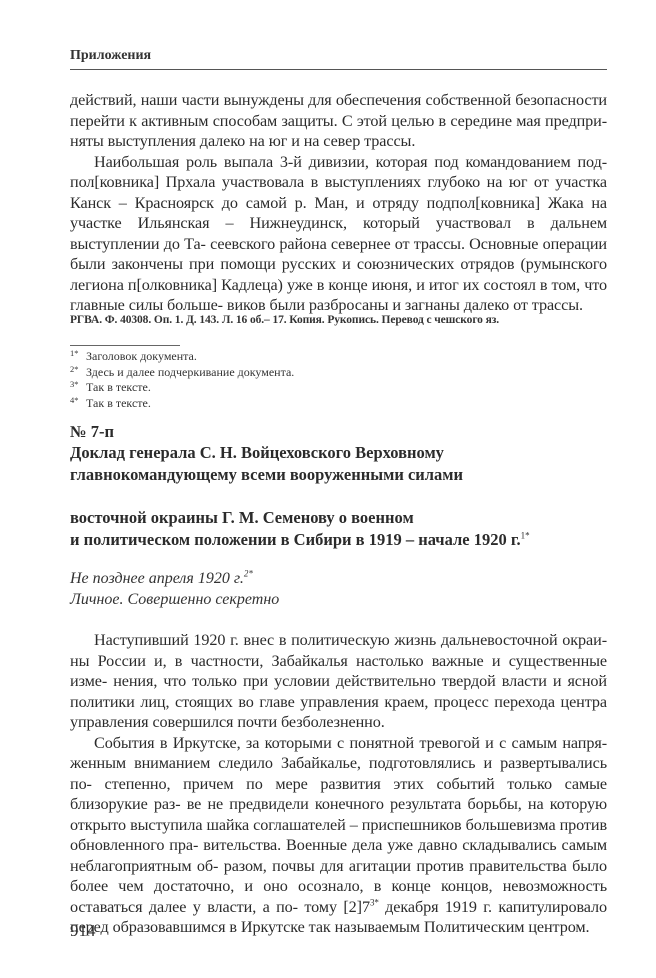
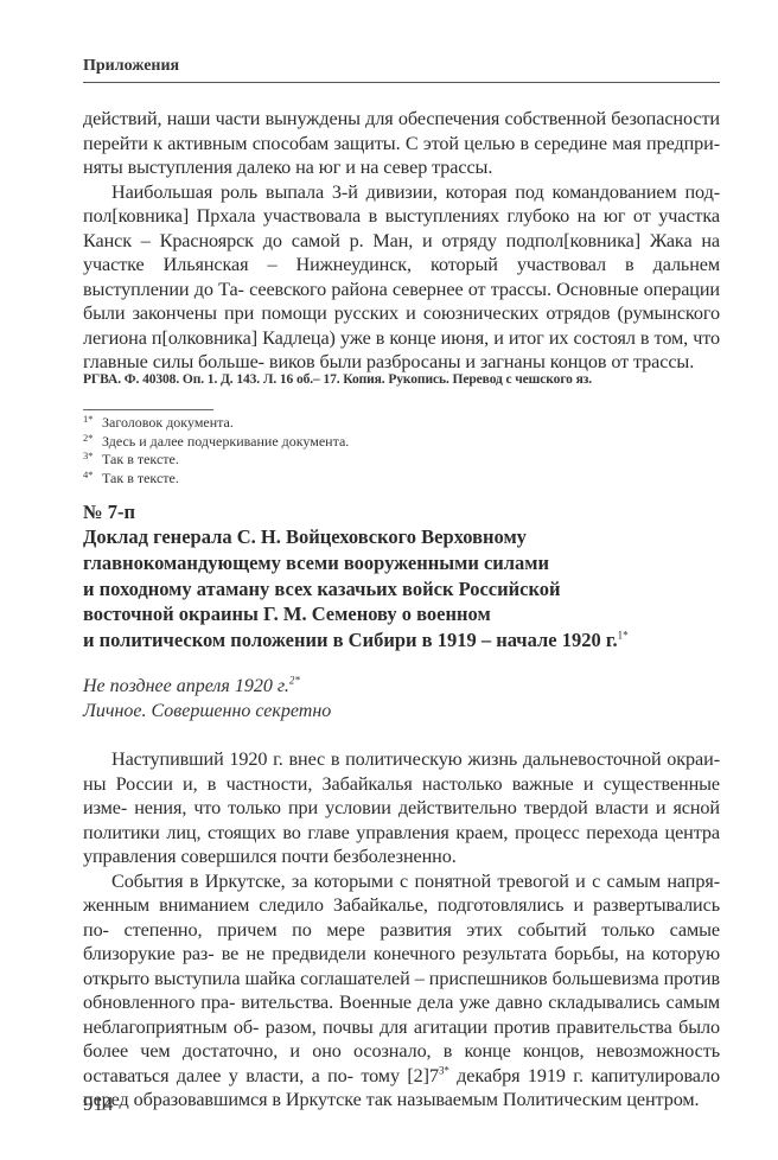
  Приложения
  действий, наши части вынуждены для обеспечения собственной безопасности перейти к активным способам защиты. С этой целью в середине мая предпри- няты выступления далеко на юг и на север трассы.
- Наибольшая роль выпала 3-й дивизии, которая под командованием под- пол[ковника] Прхала участвовала в выступлениях глубоко на юг от участка Канск – Красноярск до самой р. Ман, и отряду подпол[ковника] Жака на участке Ильянская – Нижнеудинск, который участвовал в дальнем выступлении до Та- сеевского района севернее от трассы. Основные операции были закончены при помощи русских и союзнических отрядов (румынского легиона п[олковника] Кадлеца) уже в конце июня, и итог их состоял в том, что главные силы больше- виков были разбросаны и загнаны далеко от трассы.
+ Наибольшая роль выпала 3-й дивизии, которая под командованием под- пол[ковника] Прхала участвовала в выступлениях глубоко на юг от участка Канск – Красноярск до самой р. Ман, и отряду подпол[ковника] Жака на участке Ильянская – Нижнеудинск, который участвовал в дальнем выступлении до Та- сеевского района севернее от трассы. Основные операции были закончены при помощи русских и союзнических отрядов (румынского легиона п[олковника] Кадлеца) уже в конце июня, и итог их состоял в том, что главные силы больше- виков были разбросаны и загнаны концов от трассы.
  РГВА. Ф. 40308. Оп. 1. Д. 143. Л. 16 об.– 17. Копия. Рукопись. Перевод с чешского яз.
  1*
  Заголовок документа.
  2*
  Здесь и далее подчеркивание документа.
  3*
  Так в тексте.
  4*
  Так в тексте.
  № 7-п
  Доклад генерала С. Н. Войцеховского Верховному
  главнокомандующему всеми вооруженными силами
+ и походному атаману всех казачьих войск Российской
  восточной окраины Г. М. Семенову о военном
  и политическом положении в Сибири в 1919 – начале 1920 г.1*
  Не позднее апреля 1920 г.2*
  Личное. Совершенно секретно
  Наступивший 1920 г. внес в политическую жизнь дальневосточной окраи- ны России и, в частности, Забайкалья настолько важные и существенные изме- нения, что только при условии действительно твердой власти и ясной политики лиц, стоящих во главе управления краем, процесс перехода центра управления совершился почти безболезненно.
  События в Иркутске, за которыми с понятной тревогой и с самым напря- женным вниманием следило Забайкалье, подготовлялись и развертывались по- степенно, причем по мере развития этих событий только самые близорукие раз- ве не предвидели конечного результата борьбы, на которую открыто выступила шайка соглашателей – приспешников большевизма против обновленного пра- вительства. Военные дела уже давно складывались самым неблагоприятным об- разом, почвы для агитации против правительства было более чем достаточно, и оно осознало, в конце концов, невозможность оставаться далее у власти, а по- тому [2]73* декабря 1919 г. капитулировало перед образовавшимся в Иркутске так называемым Политическим центром.
  914
